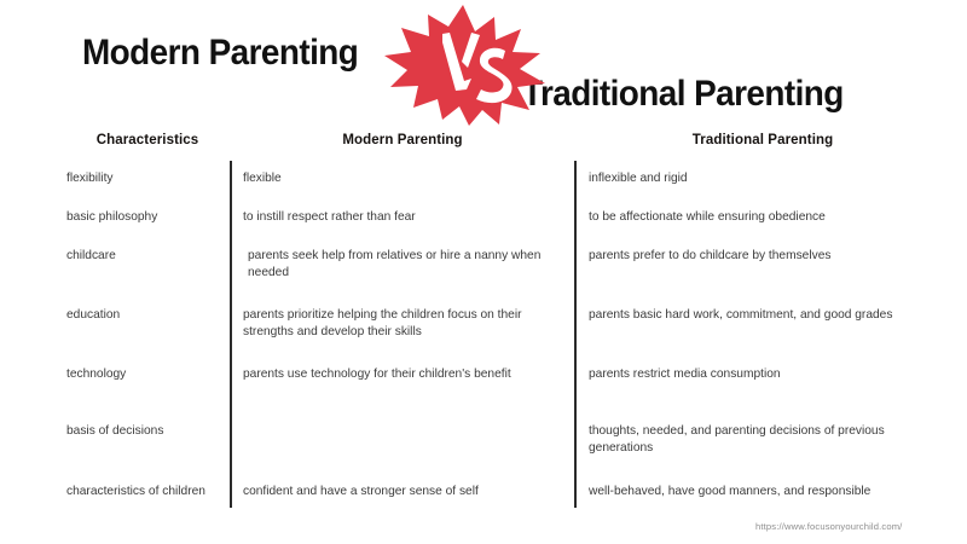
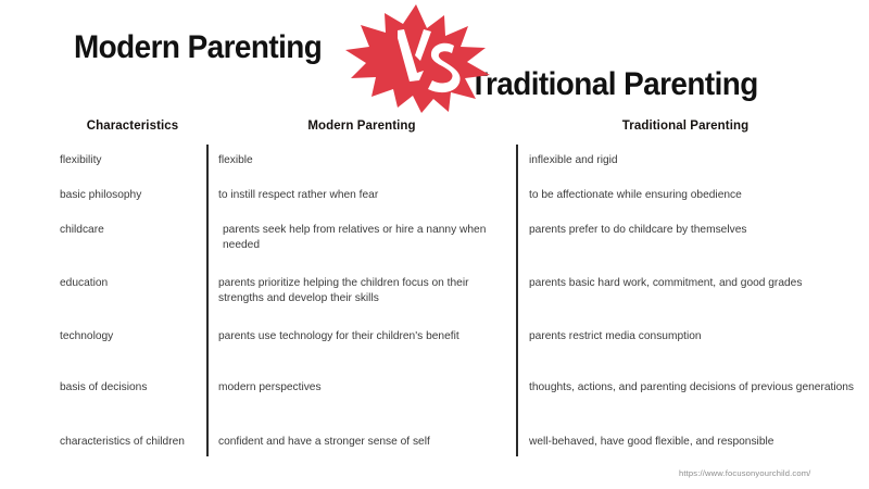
  Modern Parenting
  Traditional Parenting
  Characteristics
  Modern Parenting
  Traditional Parenting
  flexibility
  flexible
  inflexible and rigid
  basic philosophy
- to instill respect rather than fear
+ to instill respect rather when fear
  to be affectionate while ensuring obedience
  childcare
  parents seek help from relatives or hire a nanny when needed
  parents prefer to do childcare by themselves
  education
  parents prioritize helping the children focus on their strengths and develop their skills
  parents basic hard work, commitment, and good grades
  technology
  parents use technology for their children's benefit
  parents restrict media consumption
  basis of decisions
+ modern perspectives
- thoughts, needed, and parenting decisions of previous generations
+ thoughts, actions, and parenting decisions of previous generations
  characteristics of children
  confident and have a stronger sense of self
- well-behaved, have good manners, and responsible
+ well-behaved, have good flexible, and responsible
  https://www.focusonyourchild.com/
